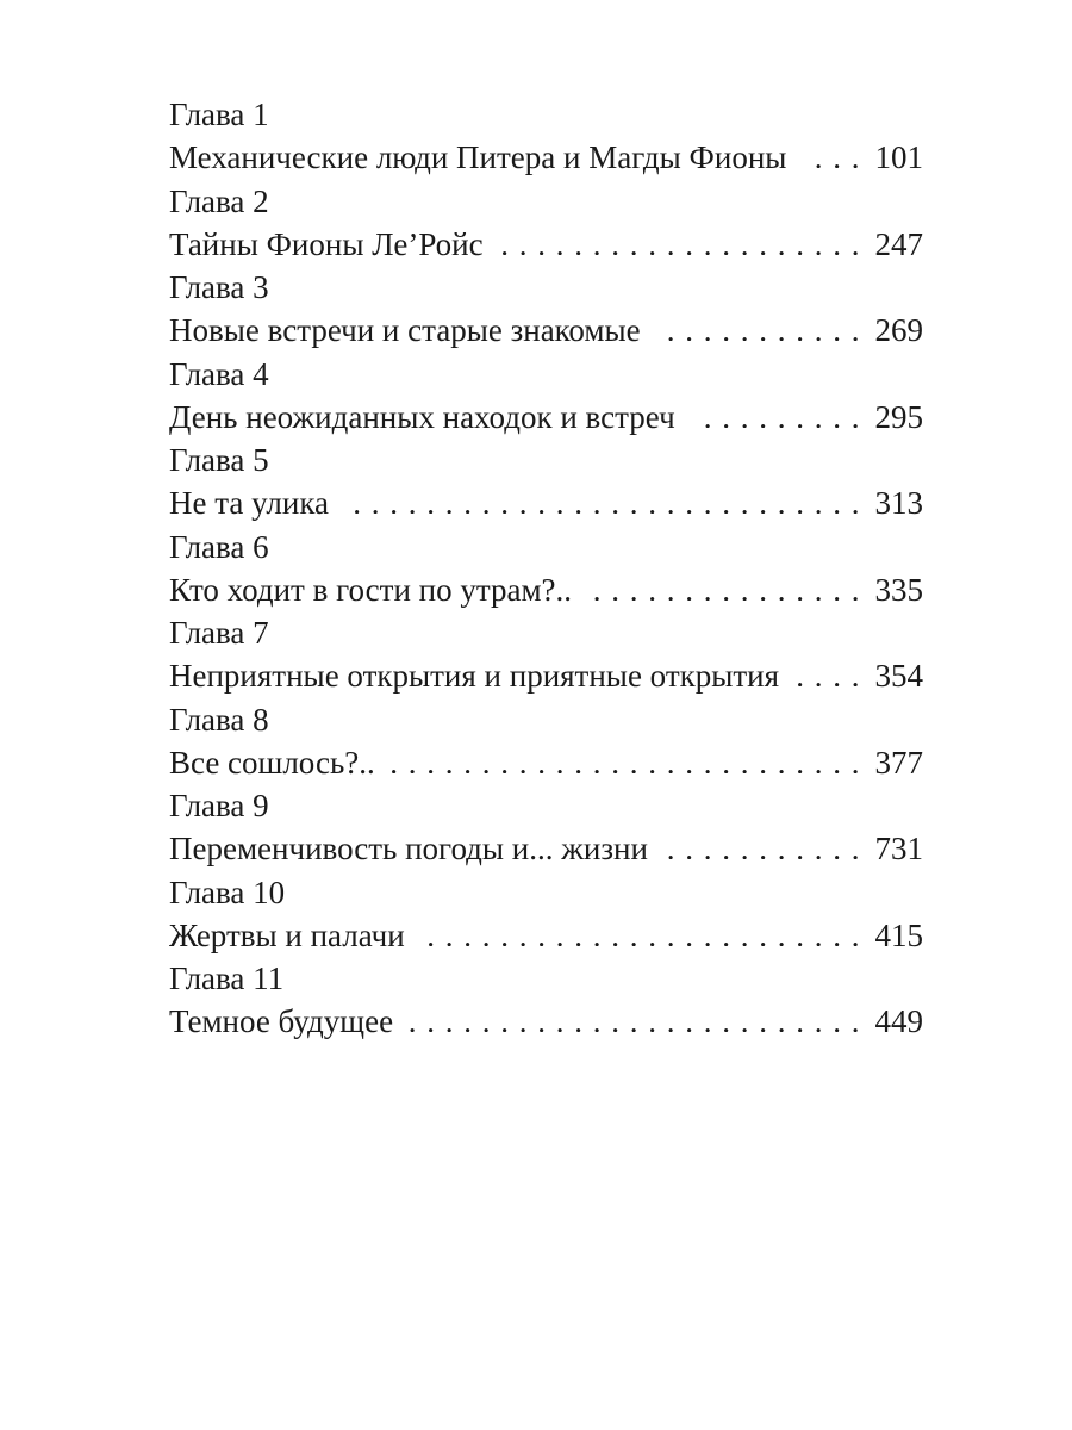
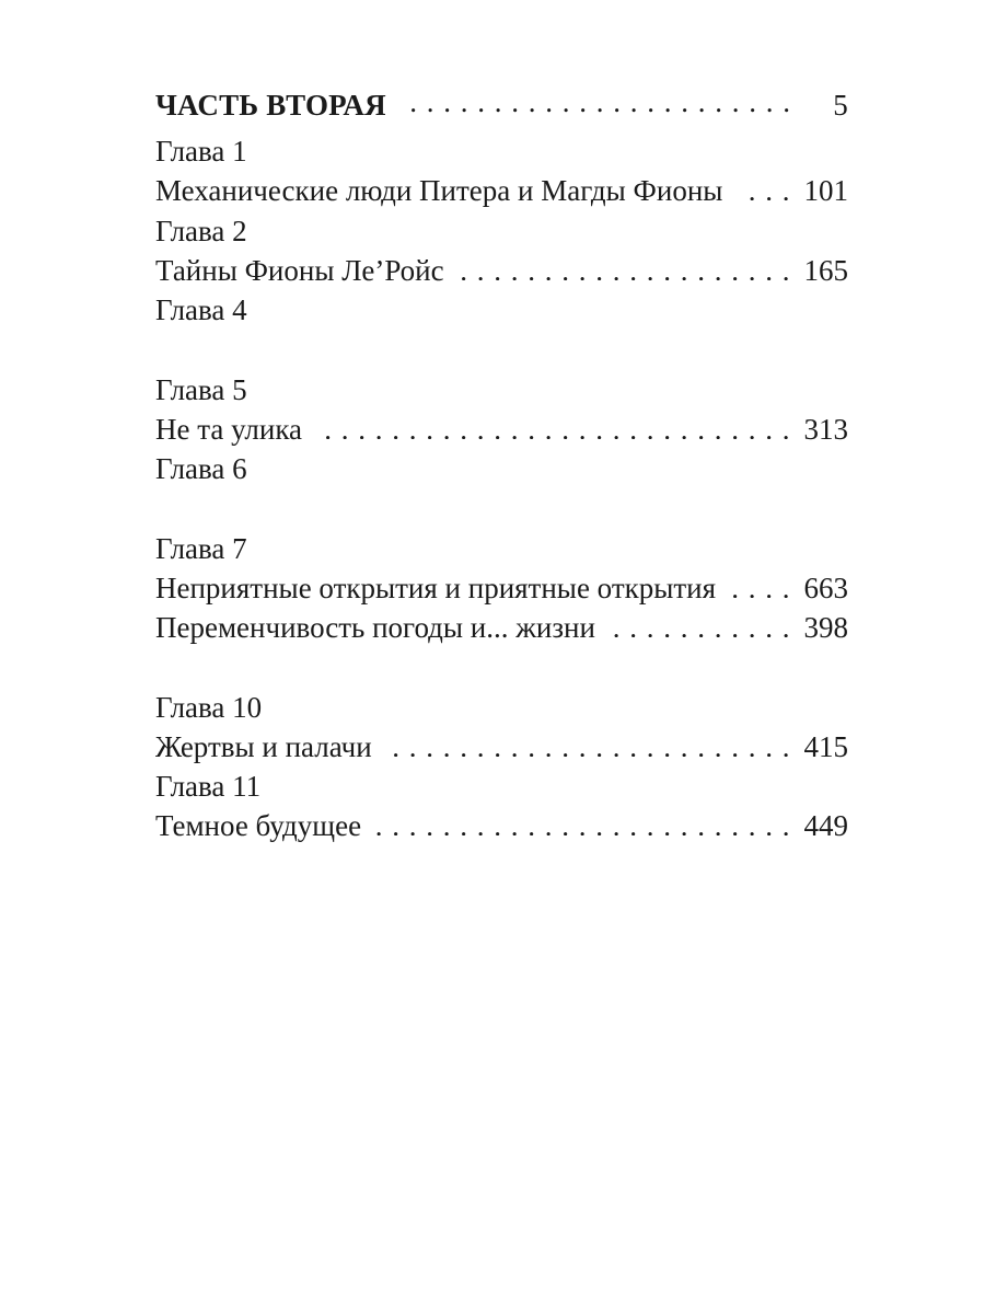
+ ЧАСТЬ ВТОРАЯ
+ 5
  Глава 1
  Механические люди Питера и Магды Фионы
  101
  Глава 2
  Тайны Фионы Ле’Ройс
- 247
+ 165
- Глава 3
- Новые встречи и старые знакомые
- 269
  Глава 4
- День неожиданных находок и встреч
- 295
  Глава 5
  Не та улика
  313
  Глава 6
- Кто ходит в гости по утрам?..
- 335
  Глава 7
  Неприятные открытия и приятные открытия
- 354
+ 663
- Глава 8
- Все сошлось?..
- 377
- Глава 9
  Переменчивость погоды и... жизни
- 731
+ 398
  Глава 10
  Жертвы и палачи
  415
  Глава 11
  Темное будущее
  449
